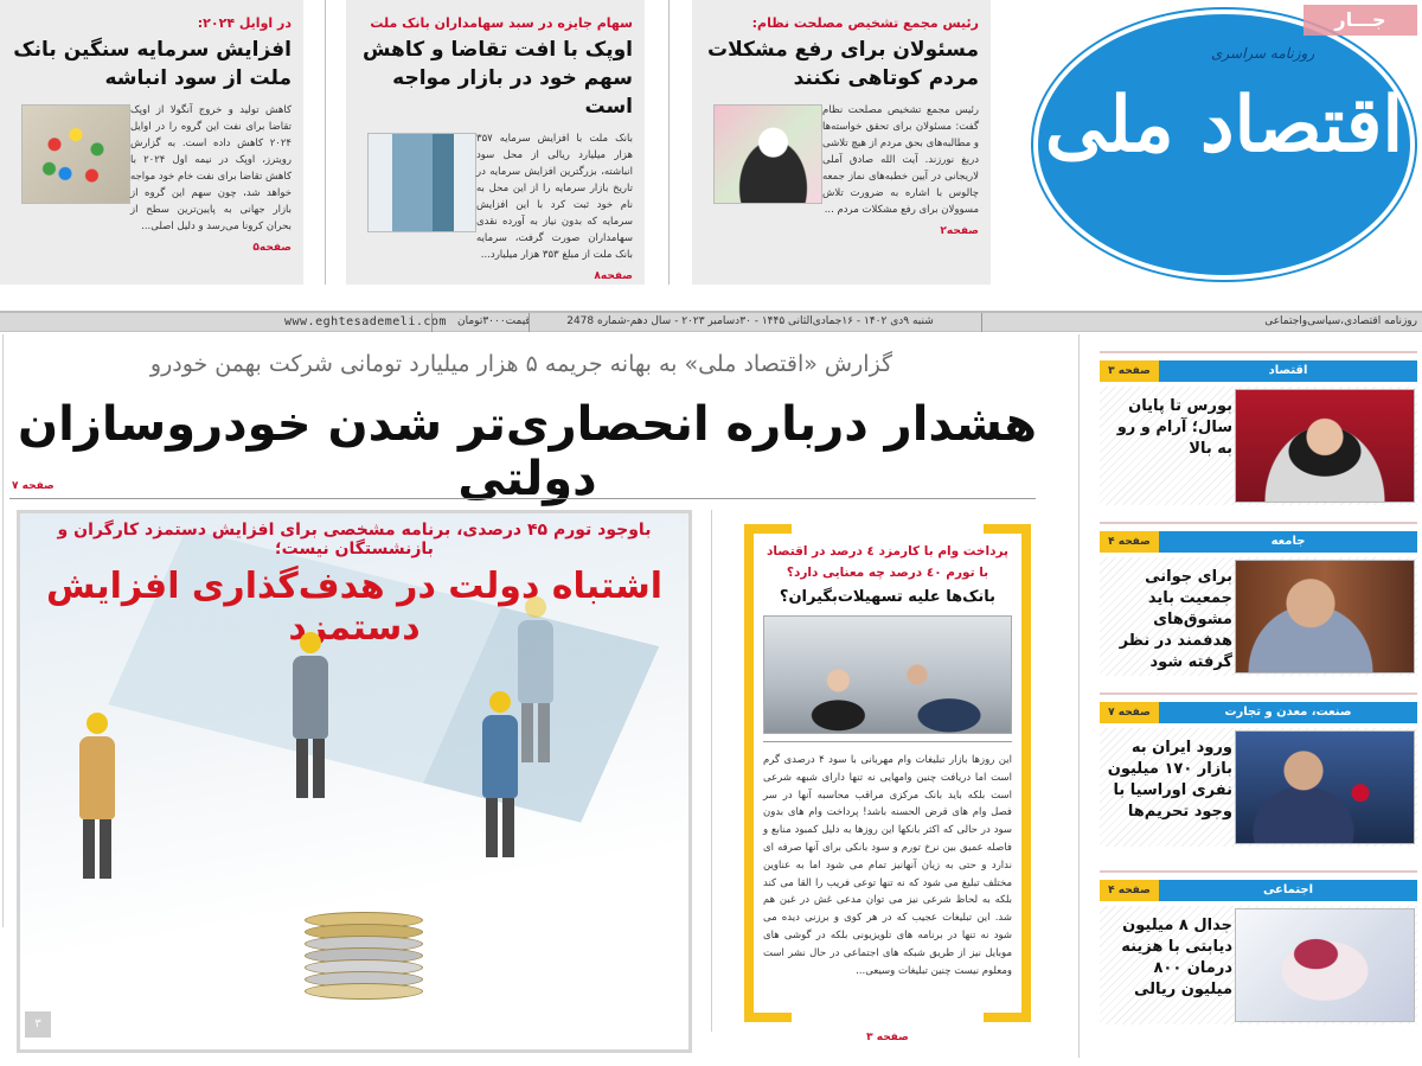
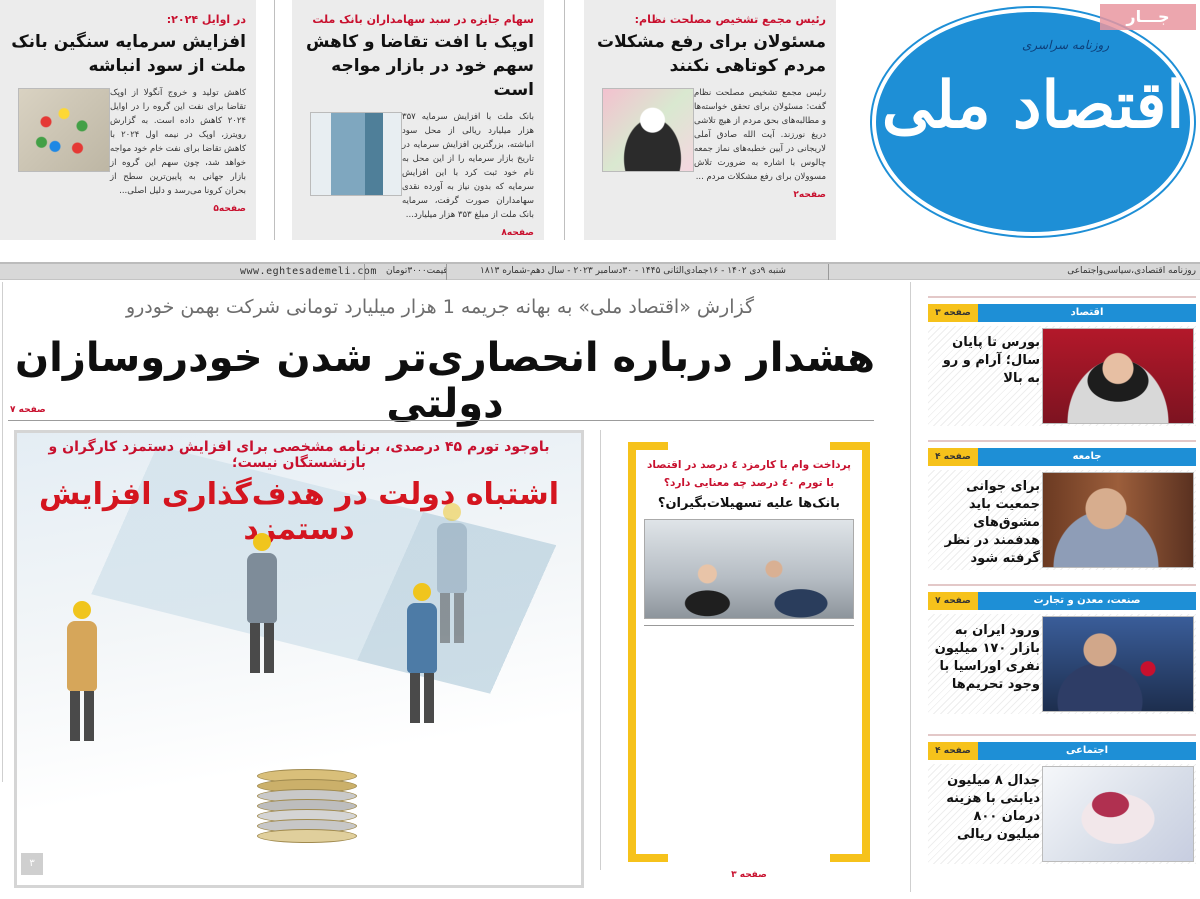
  در اوایل ۲۰۲۴:
  افزایش سرمایه سنگین بانک ملت از سود انباشه
  کاهش تولید و خروج آنگولا از اوپک تقاضا برای نفت این گروه را در اوایل ۲۰۲۴ کاهش داده است. به گزارش رویترز، اوپک در نیمه اول ۲۰۲۴ با کاهش تقاضا برای نفت خام خود مواجه خواهد شد، چون سهم این گروه از بازار جهانی به پایین‌ترین سطح از بحران کرونا می‌رسد و دلیل اصلی...
  صفحه۵
  سهام جایزه در سبد سهامداران بانک ملت
  اوپک با افت تقاضا و کاهش سهم خود در بازار مواجه است
  بانک ملت با افزایش سرمایه ۳۵۷ هزار میلیارد ریالی از محل سود انباشته، بزرگترین افزایش سرمایه در تاریخ بازار سرمایه را از این محل به نام خود ثبت کرد با این افزایش سرمایه که بدون نیاز به آورده نقدی سهامداران صورت گرفت، سرمایه بانک ملت از مبلغ ۳۵۳ هزار میلیارد...
  صفحه۸
  رئیس مجمع تشخیص مصلحت نظام:
  مسئولان برای رفع مشکلات مردم کوتاهی نکنند
  رئیس مجمع تشخیص مصلحت نظام گفت: مسئولان برای تحقق خواسته‌ها و مطالبه‌های بحق مردم از هیچ تلاشی دریغ نورزند. آیت الله صادق آملی لاریجانی در آیین خطبه‌های نماز جمعه چالوس با اشاره به ضرورت تلاش مسوولان برای رفع مشکلات مردم ...
  صفحه۲
  روزنامه سراسری
  اقتصاد ملی
  جـــار
  www.eghtesademeli.com
  یمت۳۰۰۰تومان
- شنبه ۹دی ۱۴۰۲ - ۱۶جمادی‌الثانی ۱۴۴۵ - ۳۰دسامبر ۲۰۲۳ - سال دهم-شماره 2478
+ شنبه ۹دی ۱۴۰۲ - ۱۶جمادی‌الثانی ۱۴۴۵ - ۳۰دسامبر ۲۰۲۳ - سال دهم-شماره ۱۸۱۳
  روزنامه اقتصادی،سیاسی‌واجتماعی
- گزارش «اقتصاد ملی» به بهانه جریمه ۵ هزار میلیارد تومانی شرکت بهمن خودرو
+ گزارش «اقتصاد ملی» به بهانه جریمه 1 هزار میلیارد تومانی شرکت بهمن خودرو
  هشدار درباره انحصاری‌تر شدن خودروسازان دولتی
  صفحه ۷
  باوجود تورم ۴۵ درصدی، برنامه مشخصی برای افزایش دستمزد کارگران و بازنشستگان نیست؛
  اشتباه دولت در هدفگذاری افزایش دستمزد
  ۳
  پرداخت وام با کارمزد ٤ درصد در اقتصاد
  با تورم ٤٠ درصد چه معنایی دارد؟
  بانک‌ها علیه تسهیلات‌بگیران؟
- این روزها بازار تبلیغات وام مهربانی با سود ۴ درصدی گرم است اما دریافت چنین وامهایی نه تنها دارای شبهه شرعی است بلکه باید بانک مرکزی مراقب محاسبه آنها در سر فصل وام های قرض الحسنه باشد! پرداخت وام های بدون سود در حالی که اکثر بانکها این روزها به دلیل کمبود منابع و فاصله عمیق بین نرخ تورم و سود بانکی برای آنها صرفه ای ندارد و حتی به زیان آنهانیز تمام می شود اما به عناوین مختلف تبلیغ می شود که نه تنها توعی فریب را القا می کند بلکه به لحاظ شرعی نیز می توان مدعی غش در غبن هم شد. این تبلیغات عجیب که در هر کوی و برزنی دیده می شود نه تنها در برنامه های تلویزیونی بلکه در گوشی های موبایل نیز از طریق شبکه های اجتماعی در حال نشر است ومعلوم نیست چنین تبلیغات وسیعی...
  صفحه ۳
  صفحه ۳
  اقتصاد
  بورس تا پایان سال؛ آرام و رو به بالا
  صفحه ۴
  جامعه
  برای جوانی جمعیت باید مشوق‌های هدفمند در نظر گرفته شود
  صفحه ۷
  صنعت، معدن و تجارت
  ورود ایران به بازار ۱۷۰ میلیون نفری اوراسیا با وجود تحریم‌ها
  صفحه ۴
  اجتماعی
  جدال ۸ میلیون دیابتی با هزینه درمان ۸۰۰ میلیون ریالی
